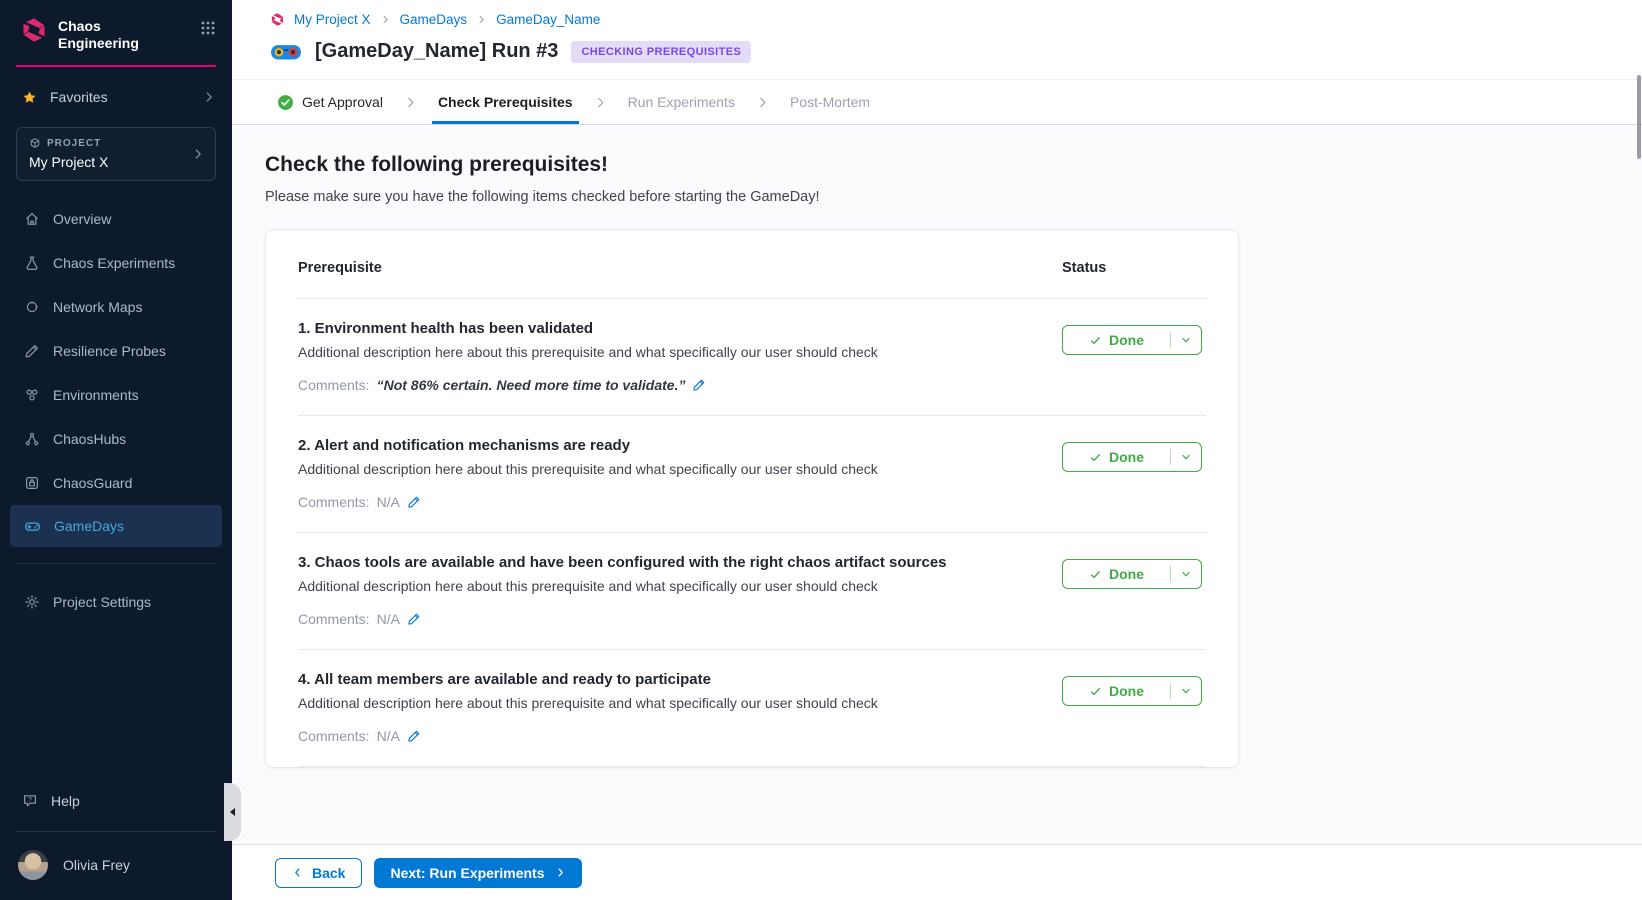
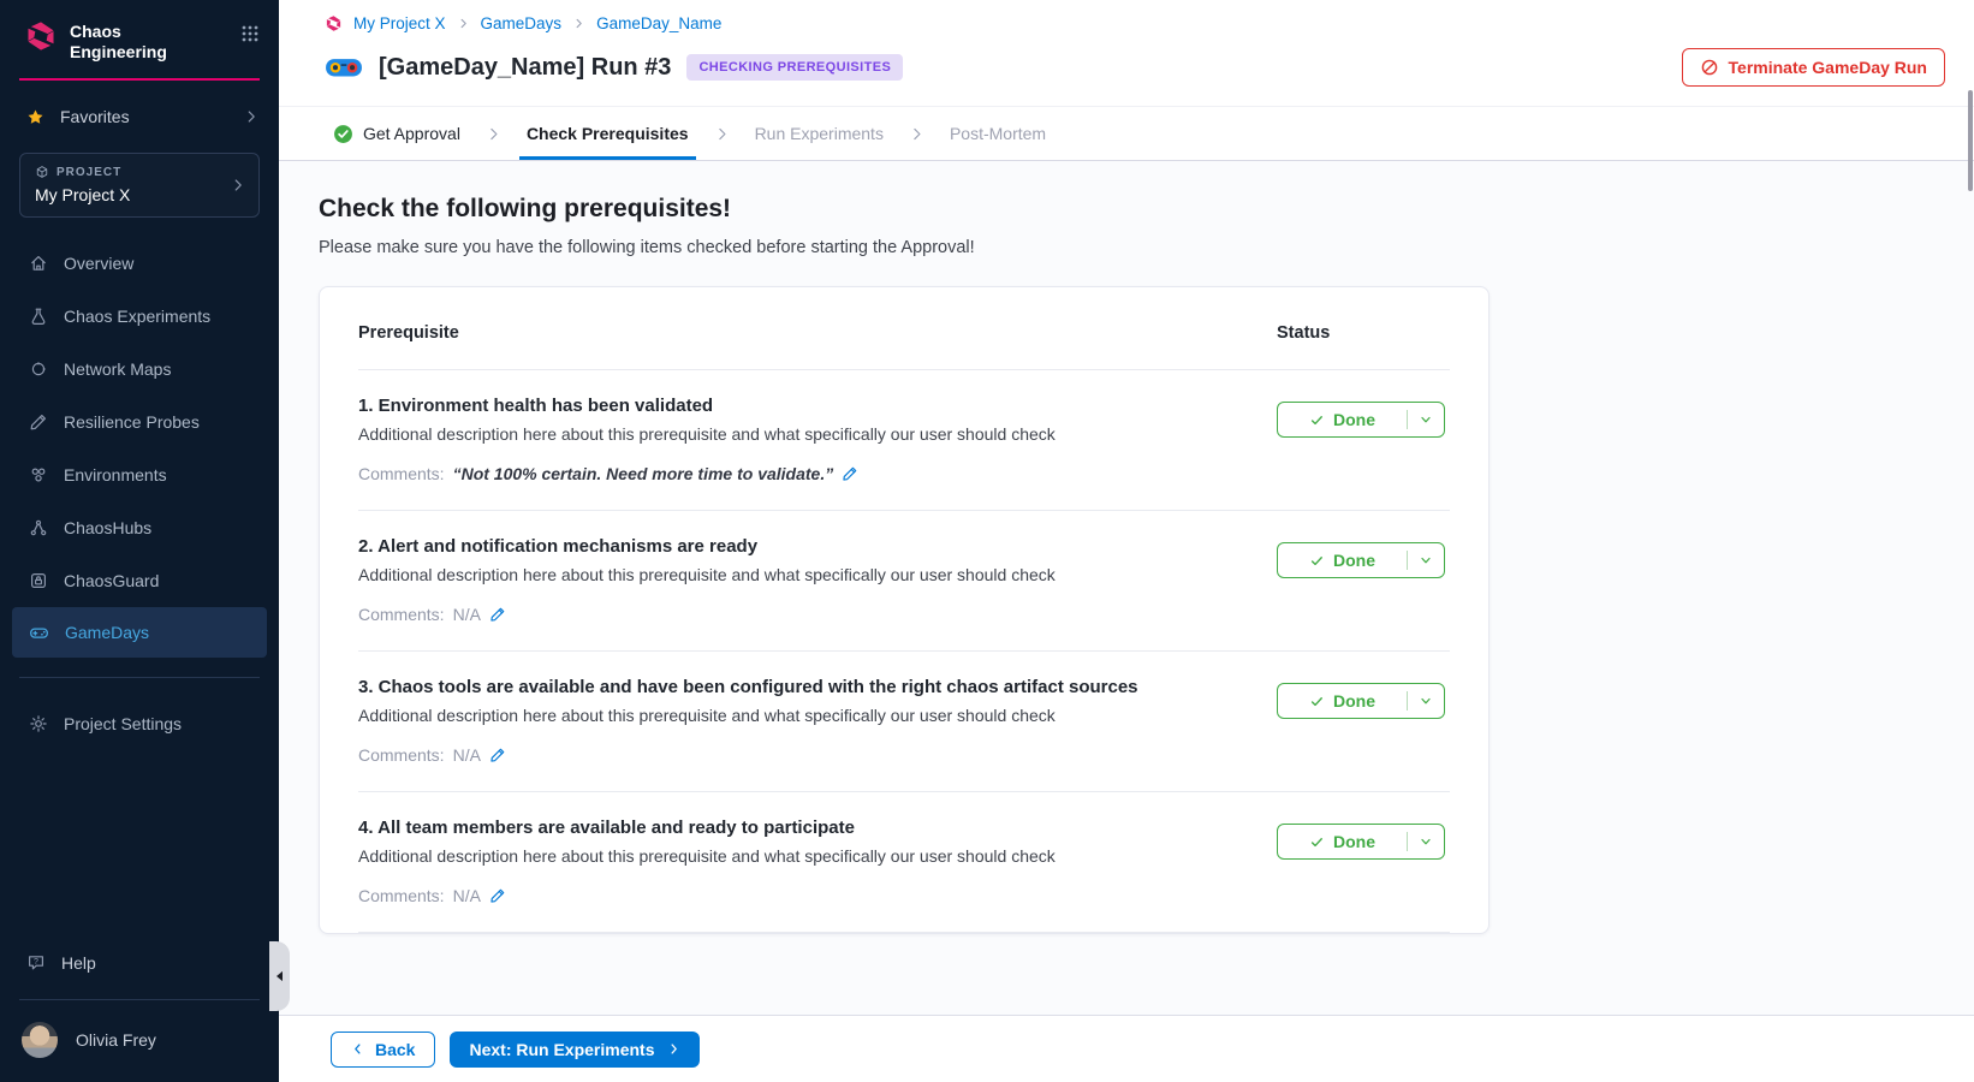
  Chaos
  Engineering
  Favorites
  PROJECT
  My Project X
  Overview
  Chaos Experiments
  Network Maps
  Resilience Probes
  Environments
  ChaosHubs
  ChaosGuard
  GameDays
  Project Settings
  Help
  Olivia Frey
  My Project X
  GameDays
  GameDay_Name
  [GameDay_Name] Run #3
  CHECKING PREREQUISITES
+ Terminate GameDay Run
  Get Approval
  Check Prerequisites
  Run Experiments
  Post-Mortem
  Check the following prerequisites!
- Please make sure you have the following items checked before starting the GameDay!
+ Please make sure you have the following items checked before starting the Approval!
  Prerequisite
  Status
  1. Environment health has been validated
  Additional description here about this prerequisite and what specifically our user should check
  Comments:
- “Not 86% certain. Need more time to validate.”
+ “Not 100% certain. Need more time to validate.”
  Done
  2. Alert and notification mechanisms are ready
  Additional description here about this prerequisite and what specifically our user should check
  Comments:
  N/A
  Done
  3. Chaos tools are available and have been configured with the right chaos artifact sources
  Additional description here about this prerequisite and what specifically our user should check
  Comments:
  N/A
  Done
  4. All team members are available and ready to participate
  Additional description here about this prerequisite and what specifically our user should check
  Comments:
  N/A
  Done
  Back
  Next: Run Experiments
